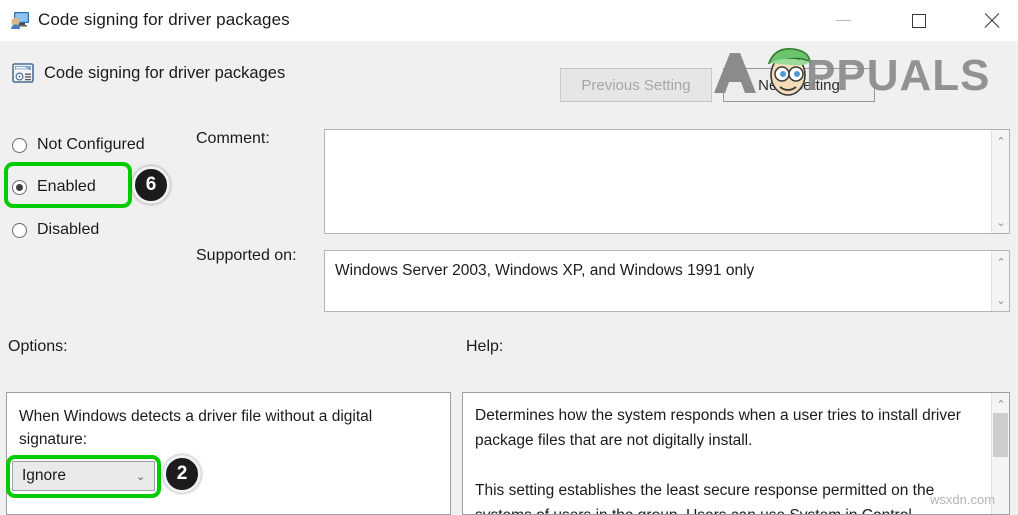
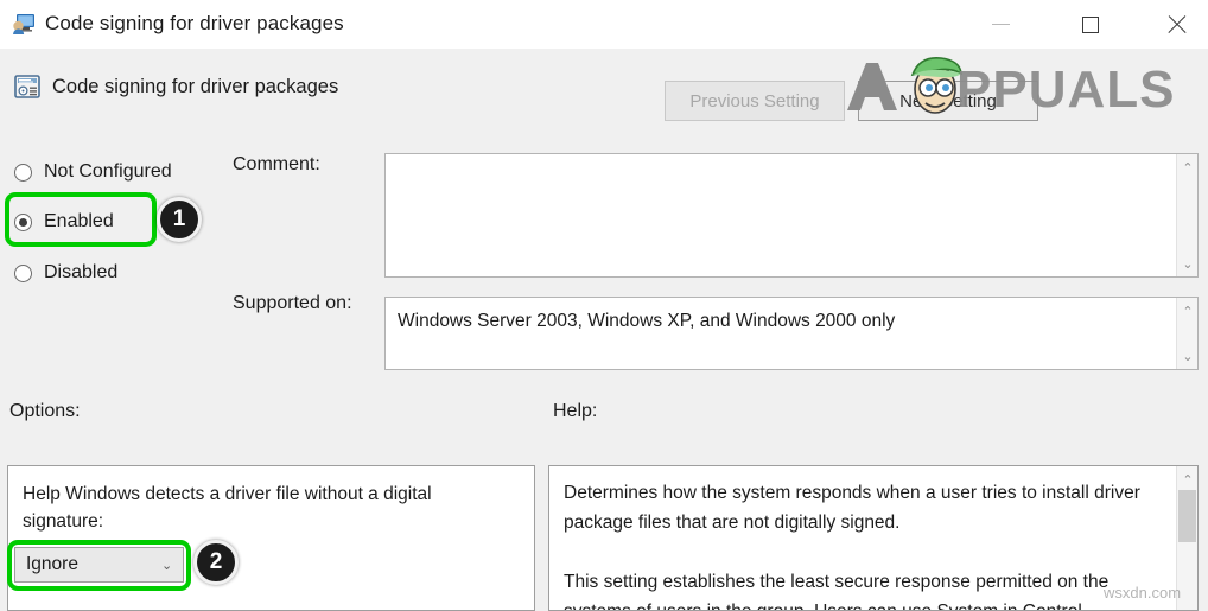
  Code signing for driver packages
  Code signing for driver packages
  Previous Setting
  Not Configured
  Enabled
  Disabled
  Comment:
  ⌃
  ⌄
  Supported on:
- Windows Server 2003, Windows XP, and Windows 1991 only
+ Windows Server 2003, Windows XP, and Windows 2000 only
  ⌃
  ⌄
  Options:
  Help:
- When Windows detects a driver file without a digital signature:
+ Help Windows detects a driver file without a digital signature:
  Ignore
  ⌄
- Determines how the system responds when a user tries to install driver package files that are not digitally install.
+ Determines how the system responds when a user tries to install driver package files that are not digitally signed.
  ⌃
- 6
+ 1
  2
  PPUALS
  wsxdn.com
